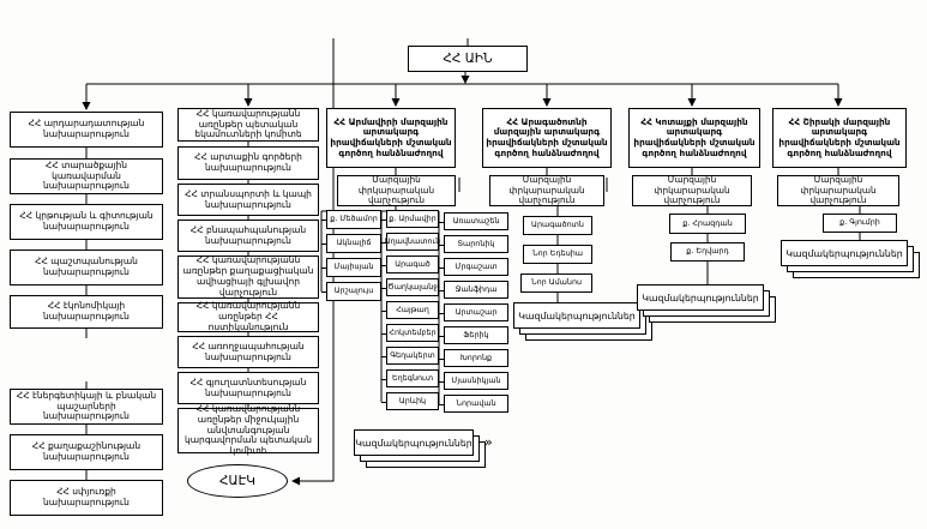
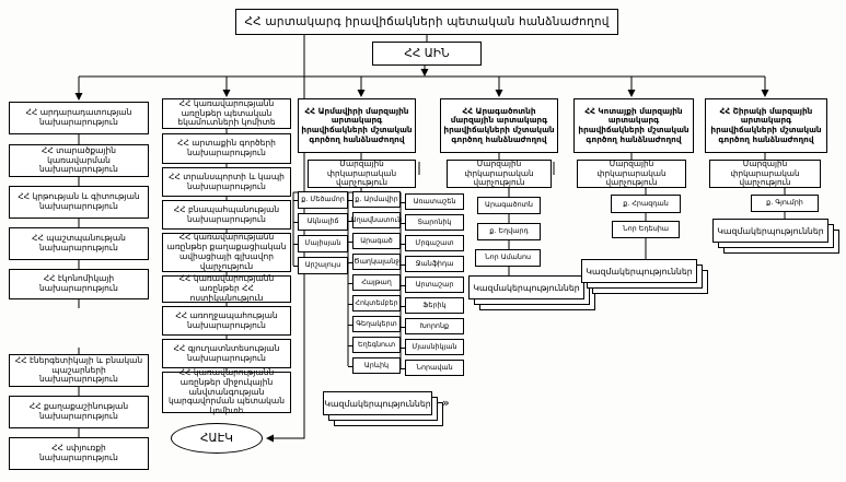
+ ՀՀ արտակարգ իրավիճակների պետական հանձնաժողով
  ՀՀ ԱԻՆ
  ՀՀ արդարադատության նախարարություն
  ՀՀ տարածքային կառավարման նախարարություն
  ՀՀ կրթության և գիտության նախարարություն
  ՀՀ պաշտպանության նախարարություն
  ՀՀ էկոնոմիկայի նախարարություն
  ՀՀ էներգետիկայի և բնական պաշարների նախարարություն
  ՀՀ քաղաքաշինության նախարարություն
  ՀՀ սփյուռքի նախարարություն
  ՀՀ կառավարությանն առընթեր պետական եկամուտների կոմիտե
  ՀՀ արտաքին գործերի նախարարություն
  ՀՀ տրանսպորտի և կապի նախարարություն
  ՀՀ բնապահպանության նախարարություն
  ՀՀ կառավարությանն առընթեր քաղաքացիական ավիացիայի գլխավոր վարչություն
  ՀՀ կառավարությանն առընթեր ՀՀ ոստիկանություն
  ՀՀ առողջապահության նախարարություն
  ՀՀ գյուղատնտեսության նախարարություն
  ՀՀ կառավարությանն առընթեր միջուկային անվտանգության կարգավորման պետական կոմիտե
  ՀԱԷԿ
  ՀՀ Արմավիրի մարզային արտակարգ իրավիճակների մշտական գործող հանձնաժողով
  Մարզային փրկարարական վարչություն
  ք. Մեծամոր
  Ակնալիճ
  Մայիսյան
  Արշալույս
  ք. Արմավիր
  Աղավնատուն
  Արագած
  Ծաղկալանջ
  Հայթաղ
  Հոկտեմբեր
  Գեղակերտ
  Եղեգնուտ
  Արևիկ
  Առատաշեն
  Տարոնիկ
  Մրգաշատ
  Ջանֆիդա
  Արտաշար
  Ֆերիկ
  Խորոնք
  Մյասնիկյան
  Նորավան
  Կազմակերպություններ
  »
  ՀՀ Արագածոտնի մարզային արտակարգ իրավիճակների մշտական գործող հանձնաժողով
  Մարզային փրկարարական վարչություն
  Արագածոտն
- Նոր Եդեսիա
+ ք. Եղվարդ
  Նոր Ամանոս
  Կազմակերպություններ
  ՀՀ Կոտայքի մարզային արտակարգ իրավիճակների մշտական գործող հանձնաժողով
  Մարզային փրկարարական վարչություն
  ք. Հրազդան
- ք. Եղվարդ
+ Նոր Եդեսիա
  Կազմակերպություններ
  ՀՀ Շիրակի մարզային արտակարգ իրավիճակների մշտական գործող հանձնաժողով
  Մարզային փրկարարական վարչություն
  ք. Գյումրի
  Կազմակերպություններ
